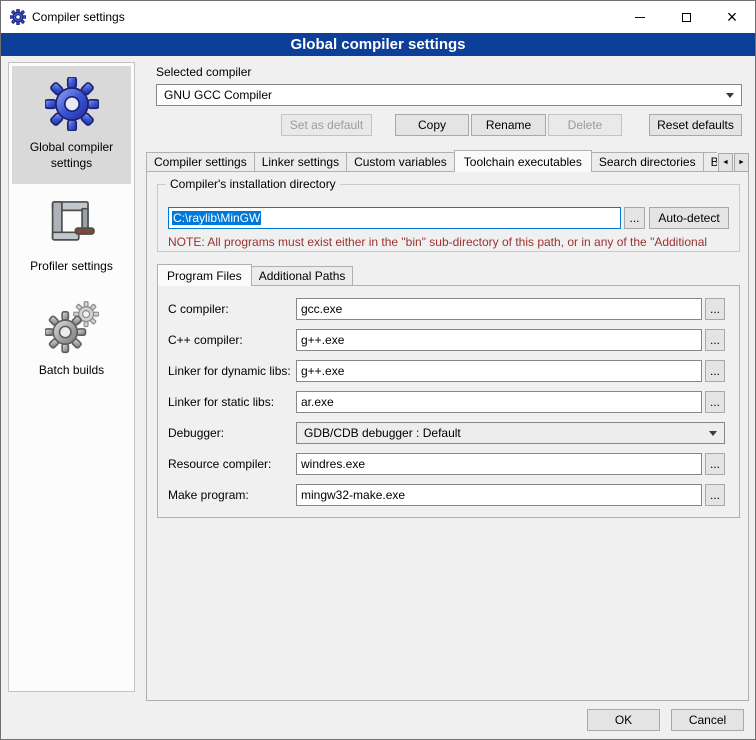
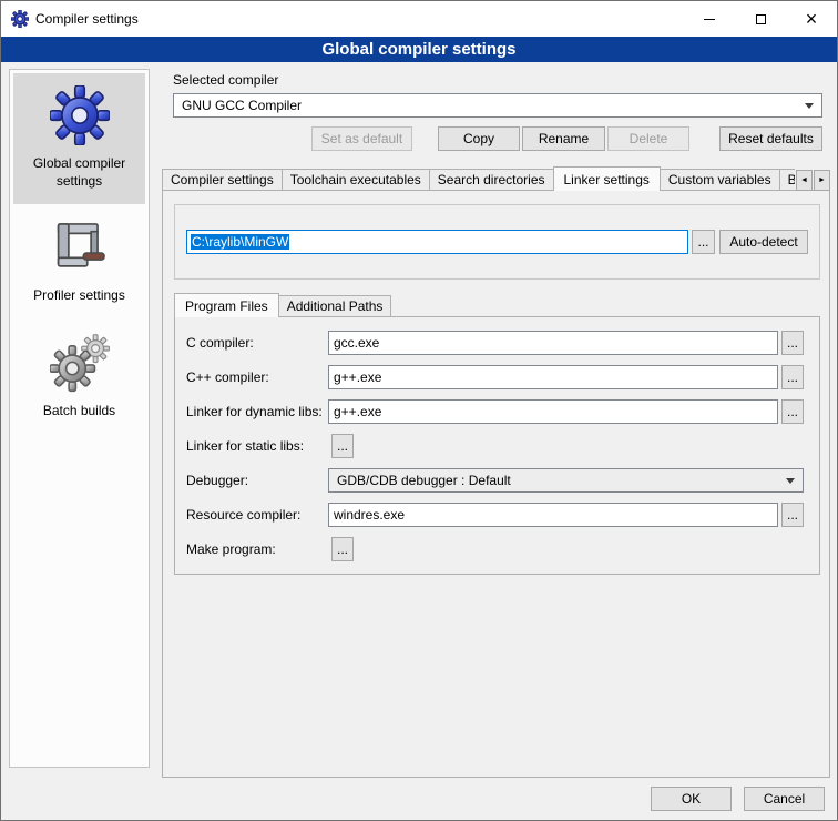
  Compiler settings
  ×
  Global compiler settings
  Global compiler settings
  Profiler settings
  Batch builds
  Selected compiler
  GNU GCC Compiler
  Set as default
  Copy
  Rename
  Delete
  Reset defaults
  Compiler settings
- Linker settings
+ Toolchain executables
- Custom variables
+ Search directories
- Toolchain executables
+ Linker settings
- Search directories
+ Custom variables
- Compiler's installation directory
  C:\raylib\MinGW
  ...
  Auto-detect
- NOTE: All programs must exist either in the "bin" sub-directory of this path, or in any of the "Additional
  Program Files
  Additional Paths
  C compiler:
  gcc.exe
  ...
  C++ compiler:
  g++.exe
  ...
  Linker for dynamic libs:
  g++.exe
  ...
  Linker for static libs:
- ar.exe
  ...
  Debugger:
  GDB/CDB debugger : Default
  Resource compiler:
  windres.exe
  ...
  Make program:
- mingw32-make.exe
  ...
  OK
  Cancel
